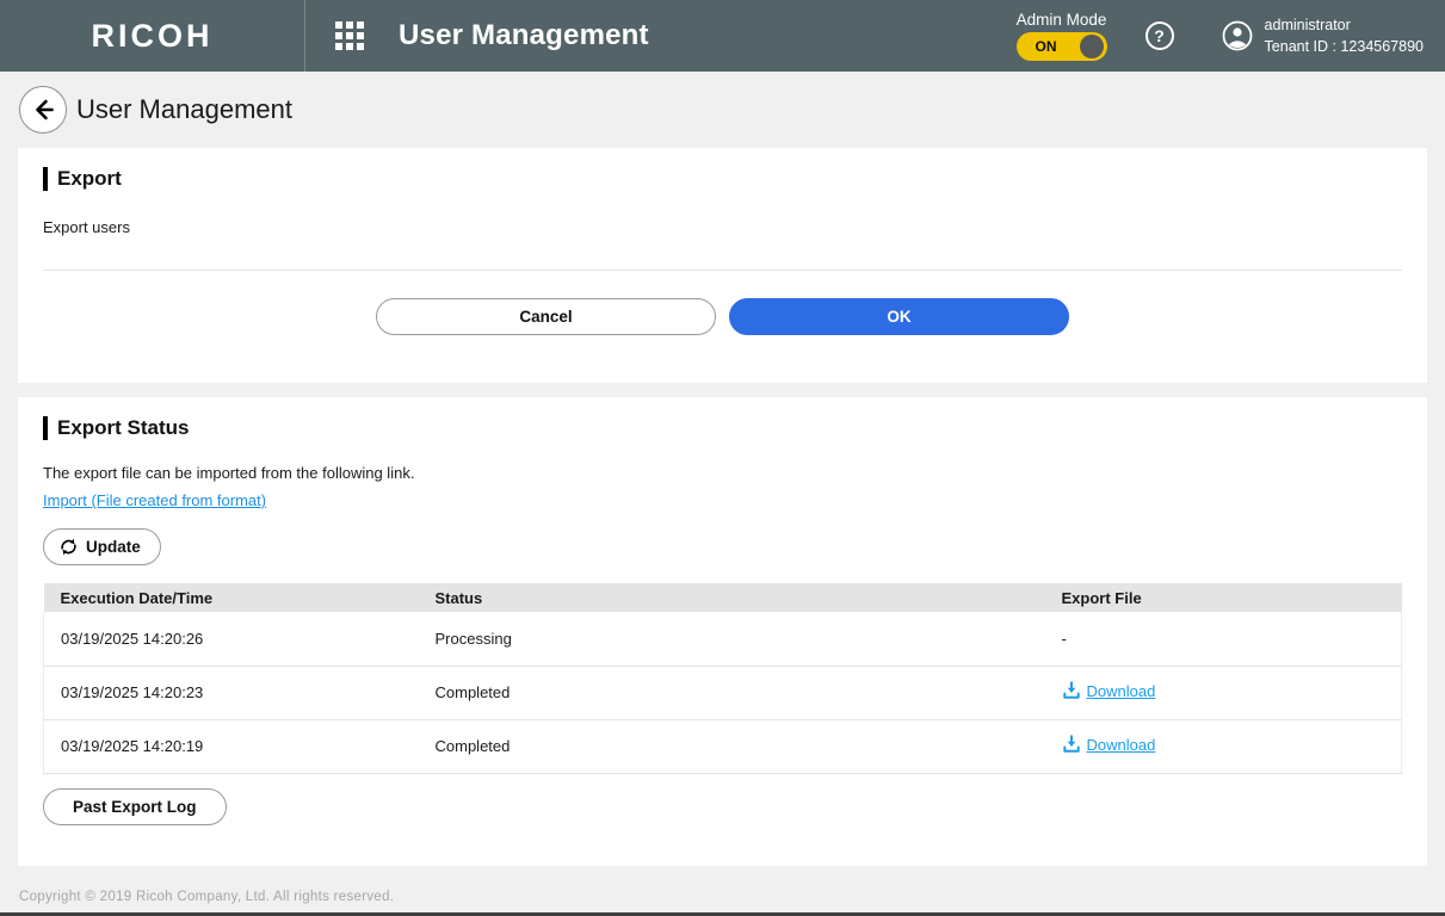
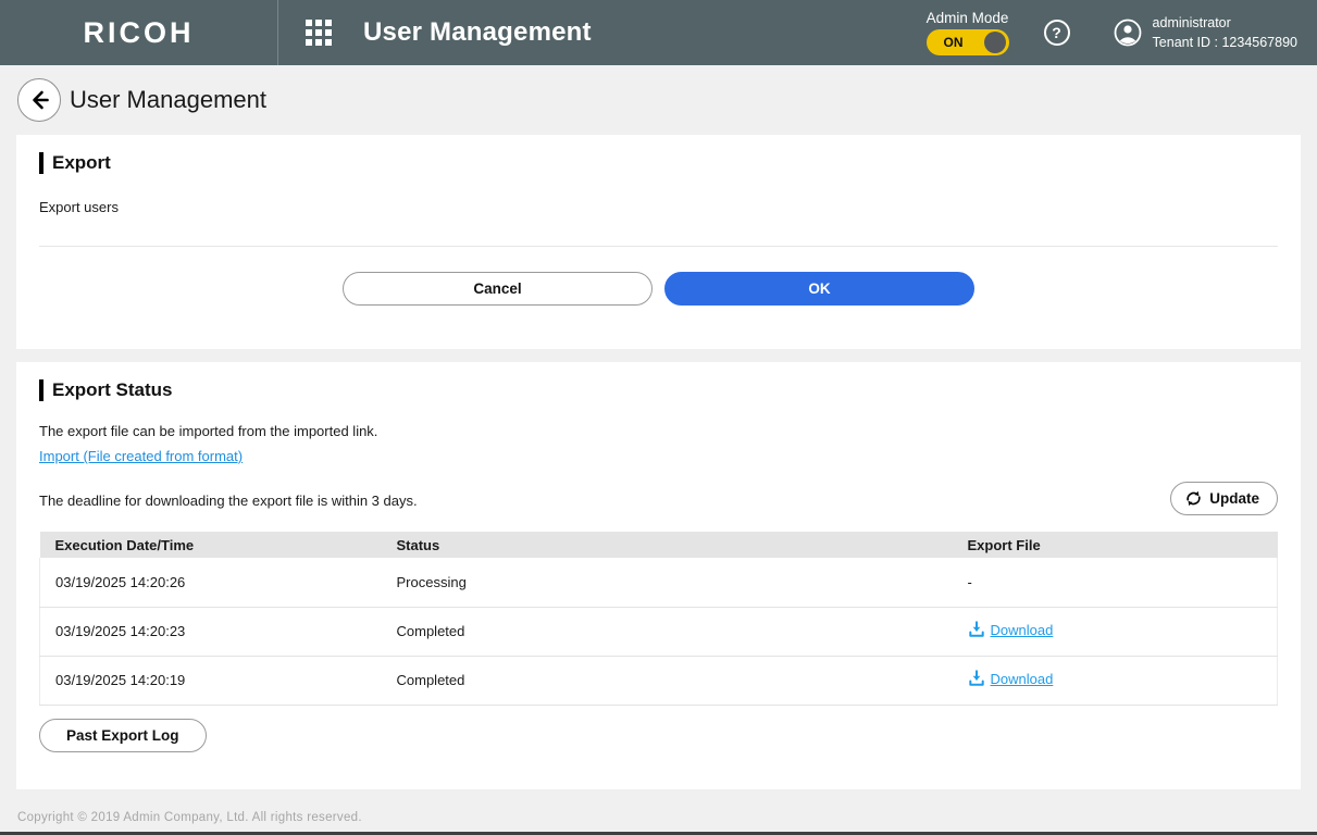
  RICOH
  User Management
  Admin Mode
  ON
  ?
  administrator
  Tenant ID : 1234567890
  User Management
  Export
  Export users
  Cancel
  OK
  Export Status
- The export file can be imported from the following link.
+ The export file can be imported from the imported link.
  Import (File created from format)
+ The deadline for downloading the export file is within 3 days.
  Update
  Execution Date/Time	Status	Export File
  03/19/2025 14:20:26	Processing	-
  03/19/2025 14:20:23	Completed	Download
  03/19/2025 14:20:19	Completed	Download
  Past Export Log
- Copyright © 2019 Ricoh Company, Ltd. All rights reserved.
+ Copyright © 2019 Admin Company, Ltd. All rights reserved.
